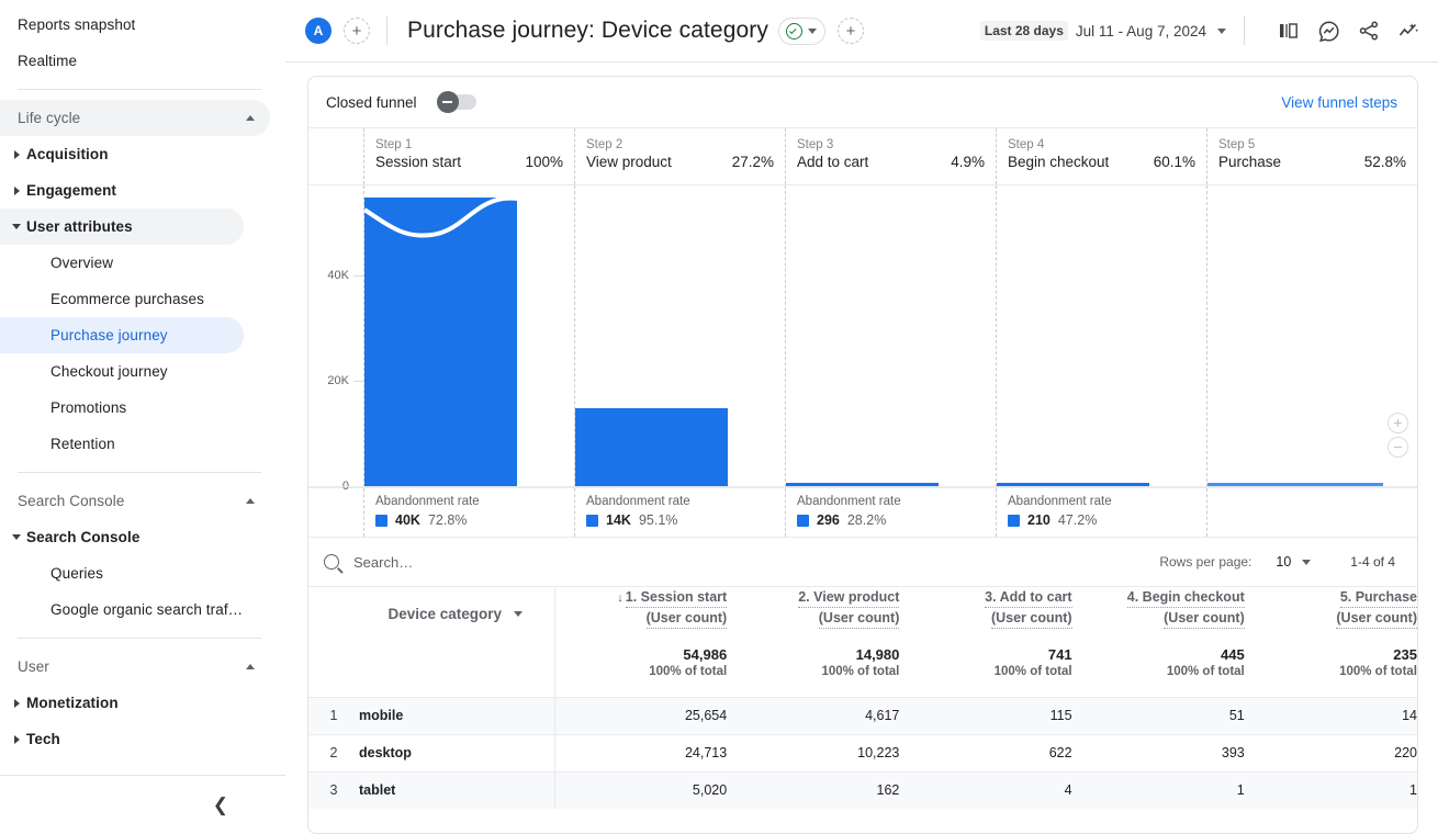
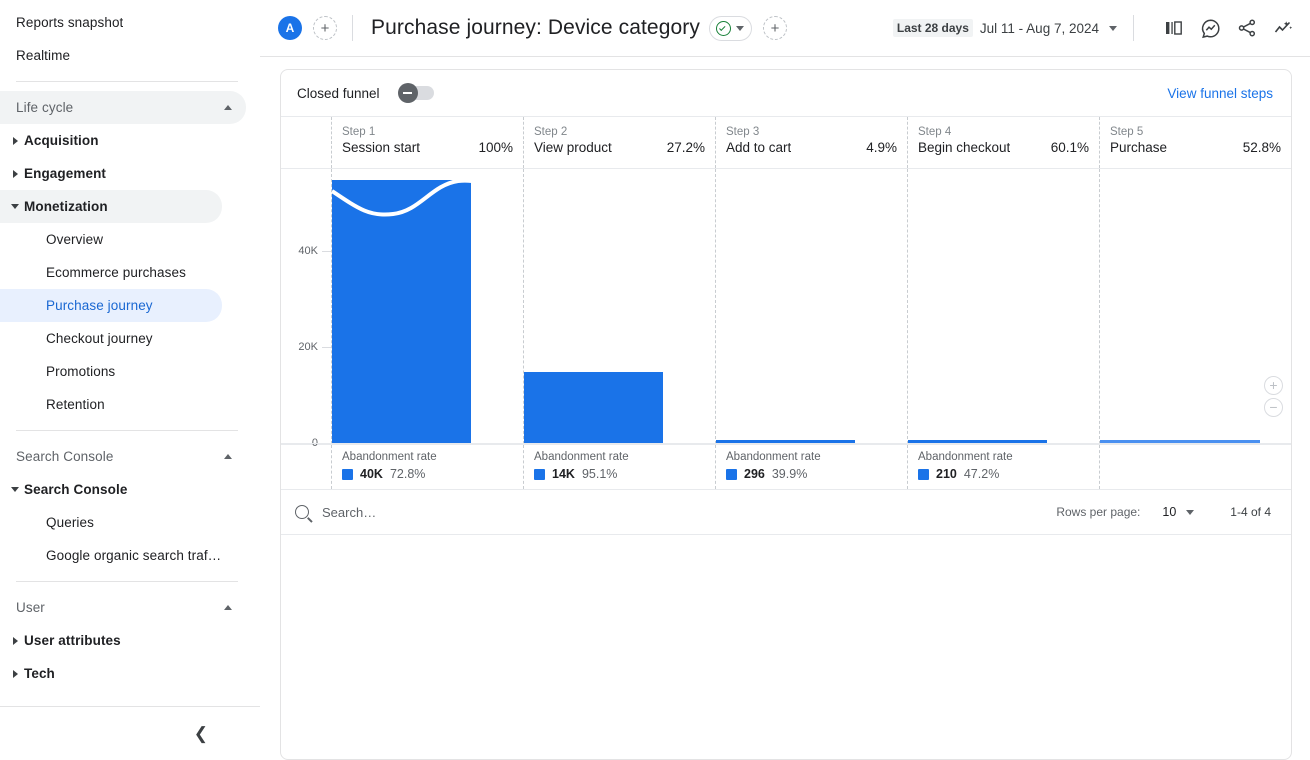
  Reports snapshot
  Realtime
  Life cycle
  Acquisition
  Engagement
- User attributes
+ Monetization
  Overview
  Ecommerce purchases
  Purchase journey
  Checkout journey
  Promotions
  Retention
  Search Console
  Search Console
  Queries
  Google organic search traf…
  User
- Monetization
+ User attributes
  Tech
  ❮
  A
  +
  Purchase journey: Device category
  +
  Last 28 days
  Jul 11 - Aug 7, 2024
  Closed funnel
  View funnel steps
  Step 1
  Session start
  100%
  Step 2
  View product
  27.2%
  Step 3
  Add to cart
  4.9%
  Step 4
  Begin checkout
  60.1%
  Step 5
  Purchase
  52.8%
  20K
  40K
  +
  −
  Abandonment rate
  40K
  72.8%
  Abandonment rate
  14K
  95.1%
  Abandonment rate
  296
- 28.2%
+ 39.9%
  Abandonment rate
  210
  47.2%
  Search…
  Rows per page:
  10
  1-4 of 4
- 	Device category	↓ 1. Session start(User count)54,986100% of total	2. View product(User count)14,980100% of total	3. Add to cart(User count)741100% of total	4. Begin checkout(User count)445100% of total	5. Purchase(User count)235100% of total
- 1	mobile	25,654	4,617	115	51	14
- 2	desktop	24,713	10,223	622	393	220
- 3	tablet	5,020	162	4	1	1
